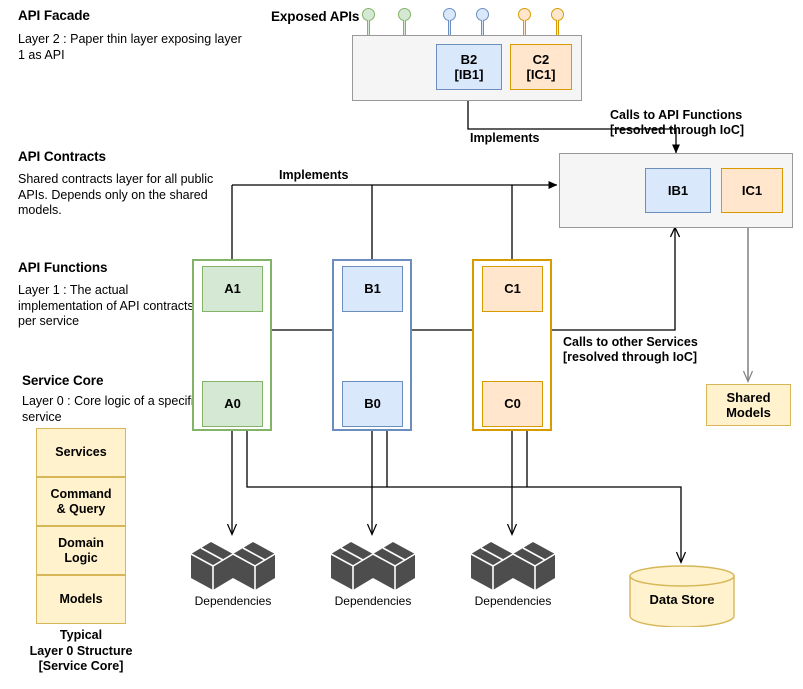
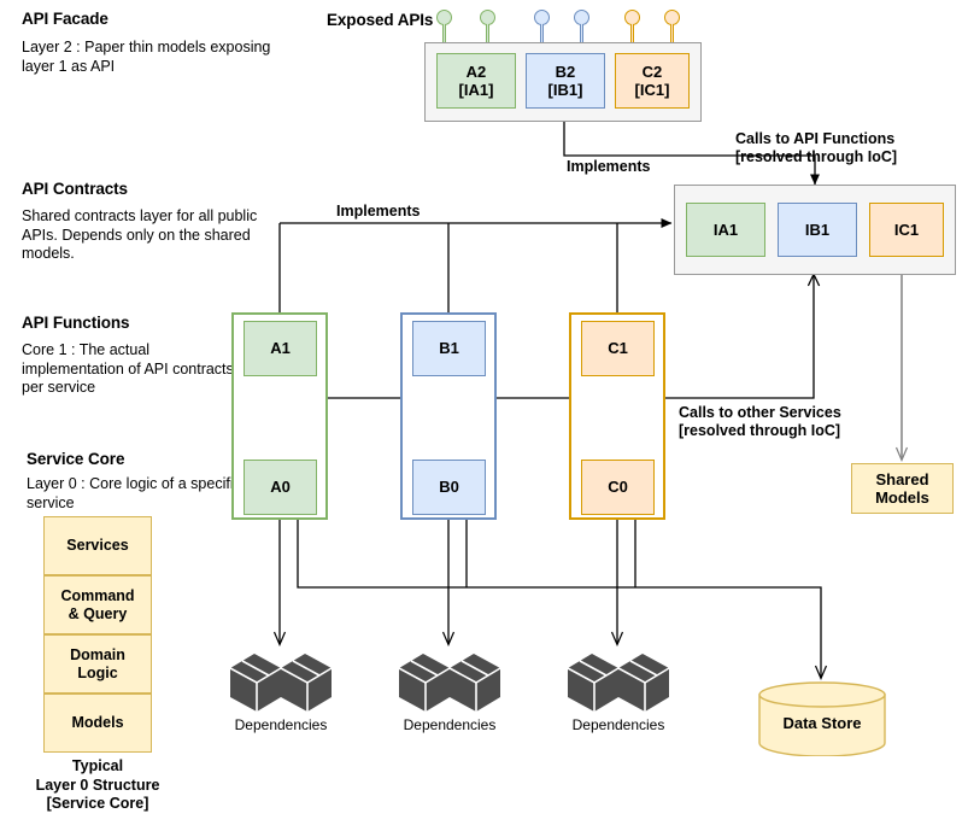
  API Facade
- Layer 2 : Paper thin layer exposing layer 1 as API
+ Layer 2 : Paper thin models exposing layer 1 as API
  API Contracts
  Shared contracts layer for all public APIs. Depends only on the shared models.
  API Functions
- Layer 1 : The actual implementation of API contracts per service
+ Core 1 : The actual implementation of API contracts per service
  Service Core
  Layer 0 : Core logic of a specif service
  Exposed APIs
+ A2
+ [IA1]
  B2
  [IB1]
  C2
  [IC1]
+ IA1
  IB1
  IC1
  A1
  A0
  B1
  B0
  C1
  C0
  Calls to API Functions
  [resolved through IoC]
  Implements
  Implements
  Calls to other Services
  [resolved through IoC]
  Services
  Command
  & Query
  Domain
  Logic
  Models
  Typical
  Layer 0 Structure
  [Service Core]
  Dependencies
  Dependencies
  Dependencies
  Shared
  Models
  Data Store
